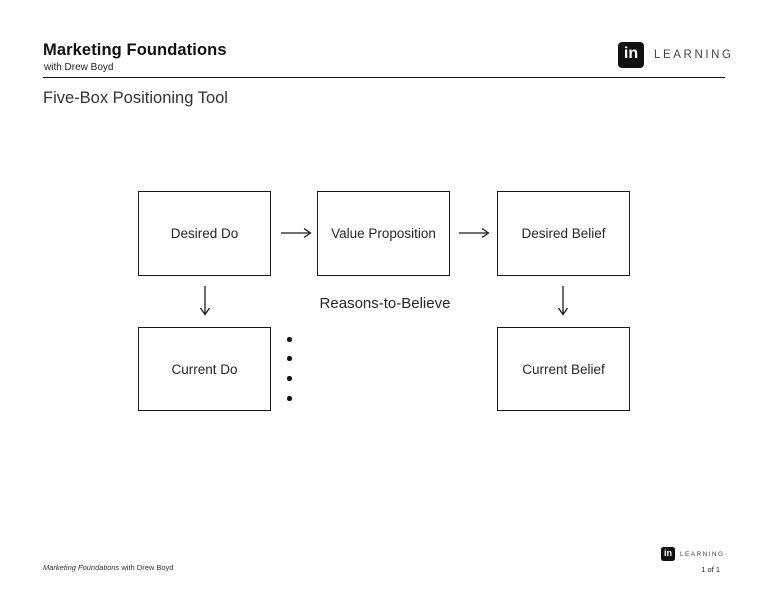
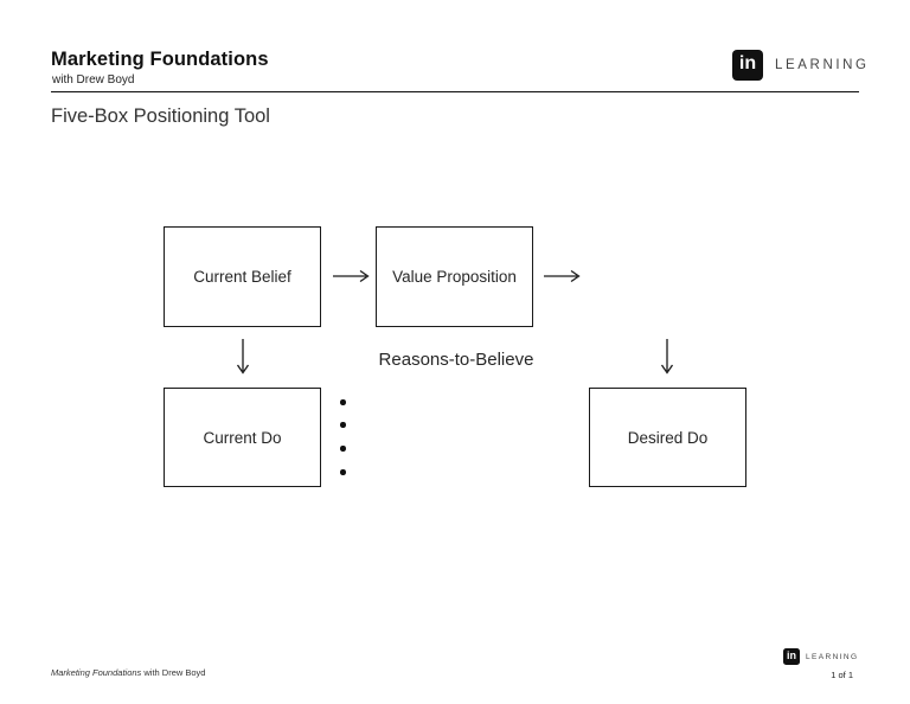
  Marketing Foundations
  with Drew Boyd
  in
  LEARNING
  Five-Box Positioning Tool
- Desired Do
+ Current Belief
  Value Proposition
- Desired Belief
  Reasons-to-Believe
  Current Do
- Current Belief
+ Desired Do
  Marketing Foundations with Drew Boyd
  in
  1 of 1
